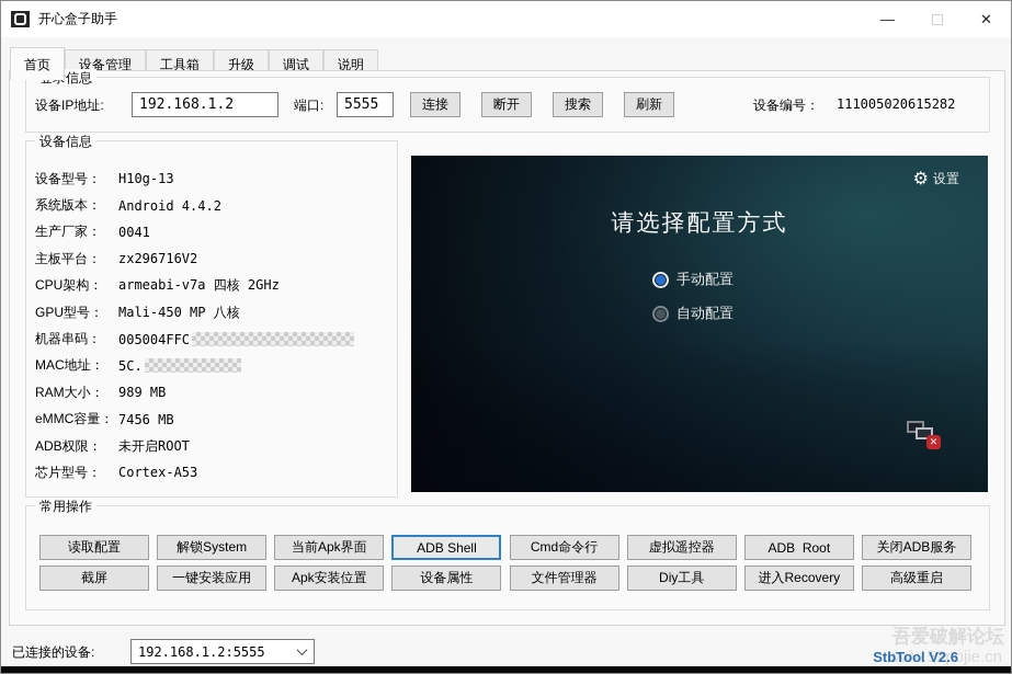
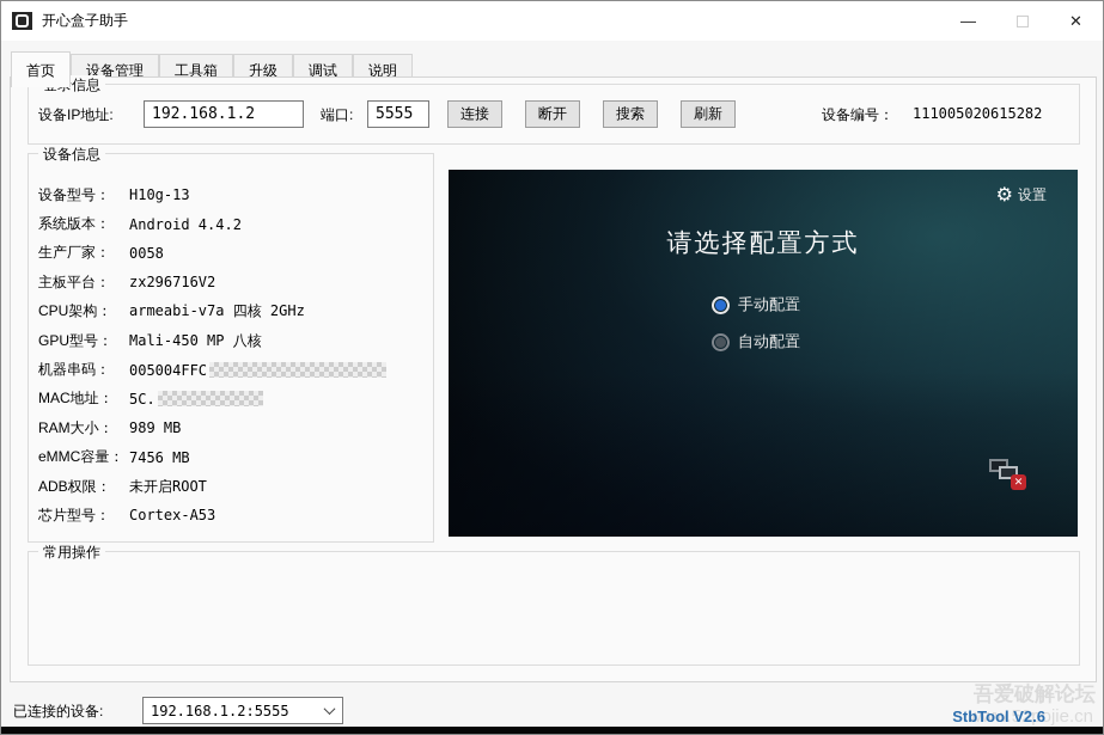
  开心盒子助手
  —
  ✕
  首页
  设备管理
  工具箱
  升级
  调试
  说明
  设备IP地址:
  192.168.1.2
  端口:
  5555
  连接
  断开
  搜索
  刷新
  设备编号：
  111005020615282
  设备信息
  设备型号：
  H10g-13
  系统版本：
  Android 4.4.2
  生产厂家：
- 0041
+ 0058
  主板平台：
  zx296716V2
  CPU架构：
  armeabi-v7a 四核 2GHz
  GPU型号：
  Mali-450 MP 八核
  机器串码：
  005004FFC
  MAC地址：
  5C.
  RAM大小：
  989 MB
  eMMC容量：
  7456 MB
  ADB权限：
  未开启ROOT
  芯片型号：
  Cortex-A53
  ⚙
  设置
  请选择配置方式
  手动配置
  自动配置
  ✕
  常用操作
- 读取配置
- 解锁System
- 当前Apk界面
- ADB Shell
- Cmd命令行
- 虚拟遥控器
- ADB Root
- 关闭ADB服务
- 截屏
- 一键安装应用
- Apk安装位置
- 设备属性
- 文件管理器
- Diy工具
- 进入Recovery
- 高级重启
  已连接的设备:
  192.168.1.2:5555
  吾爱破解论坛
  www.52pojie.cn
  StbTool V2.6
